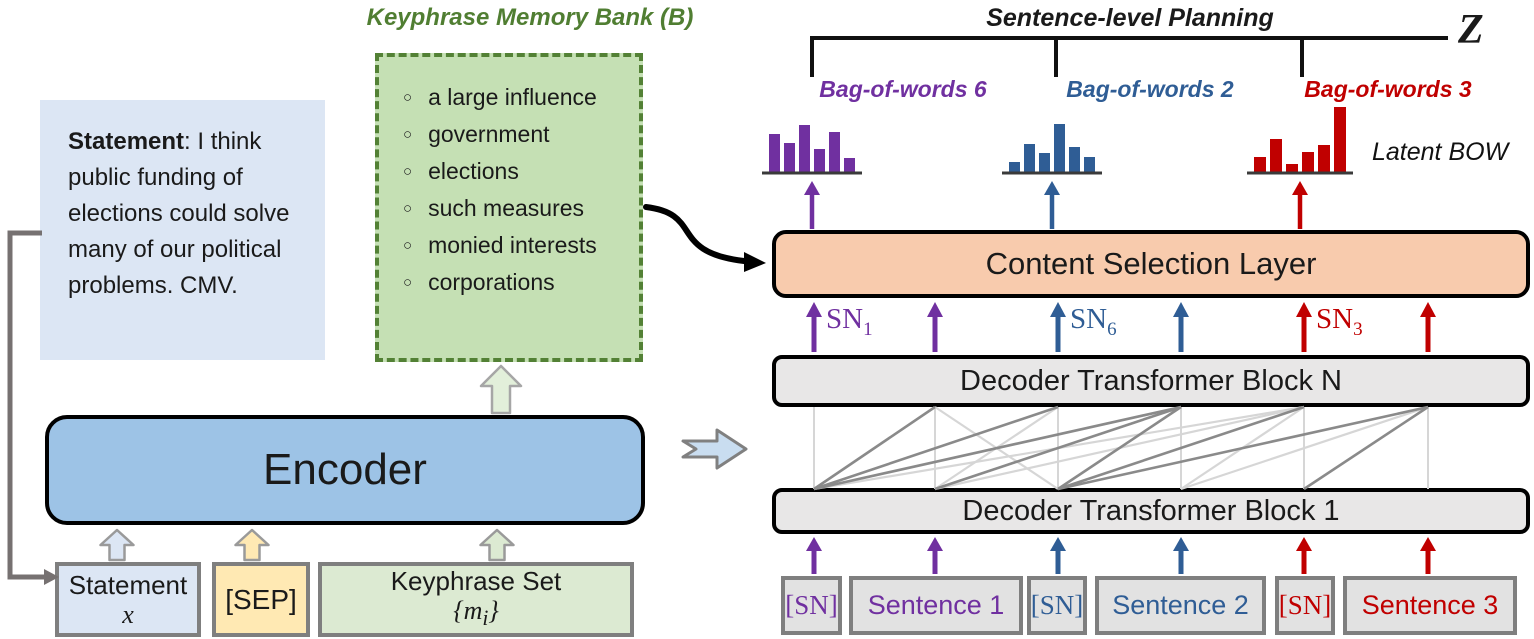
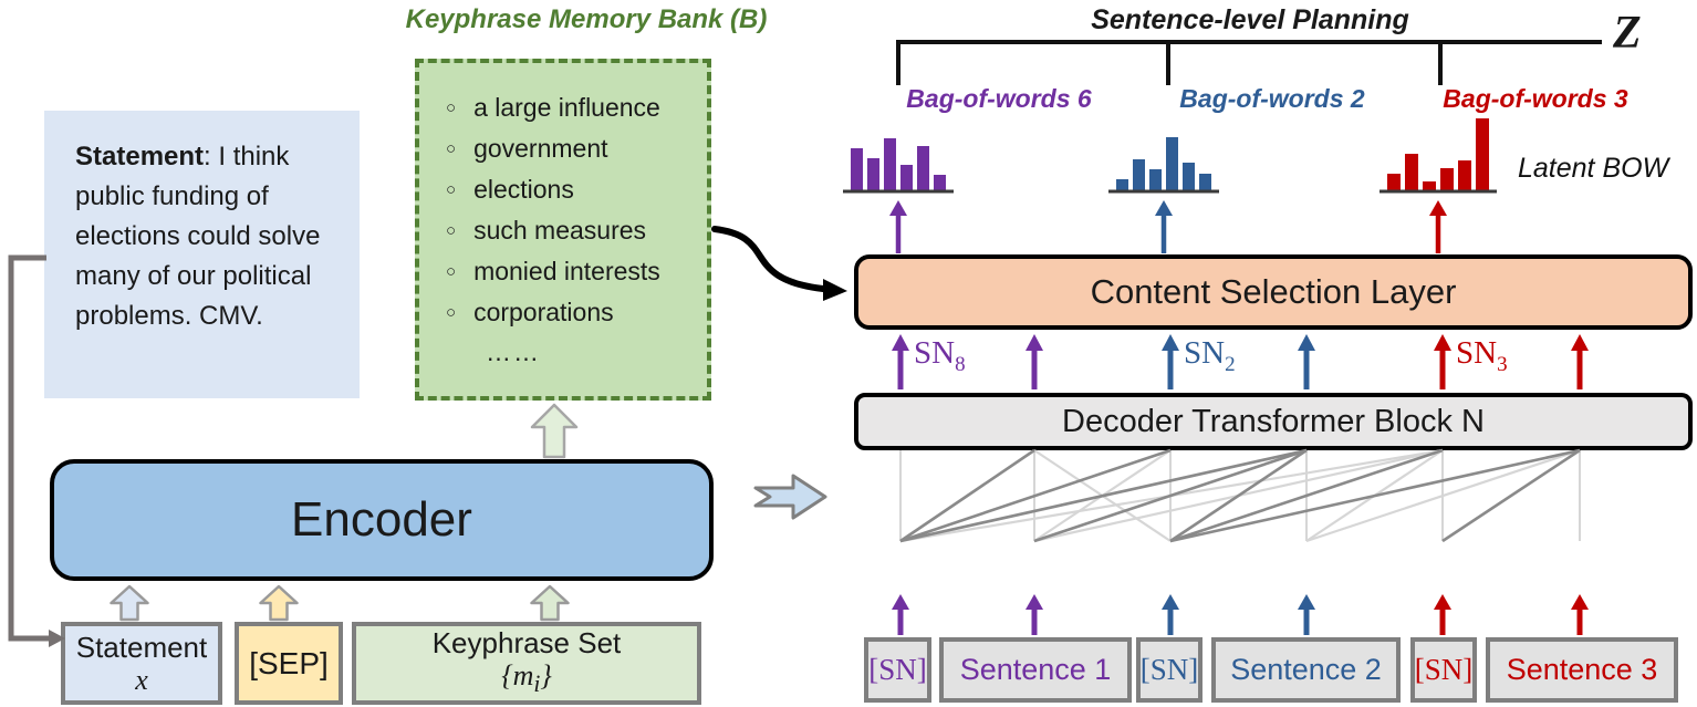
  Statement: I think public funding of elections could solve many of our political problems. CMV.
  Keyphrase Memory Bank (B)
  ○
  a large influence
  ○
  government
  ○
  elections
  ○
  such measures
  ○
  monied interests
  ○
  corporations
+ ……
  Encoder
  Statement
  x
  [SEP]
  Keyphrase Set
  {mi}
  Sentence-level Planning
  Z
  Bag-of-words 6
  Bag-of-words 2
  Bag-of-words 3
  Latent BOW
  Content Selection Layer
- SN1
+ SN8
- SN6
+ SN2
  SN3
  Decoder Transformer Block N
- Decoder Transformer Block 1
  [SN]
  Sentence 1
  [SN]
  Sentence 2
  [SN]
  Sentence 3
